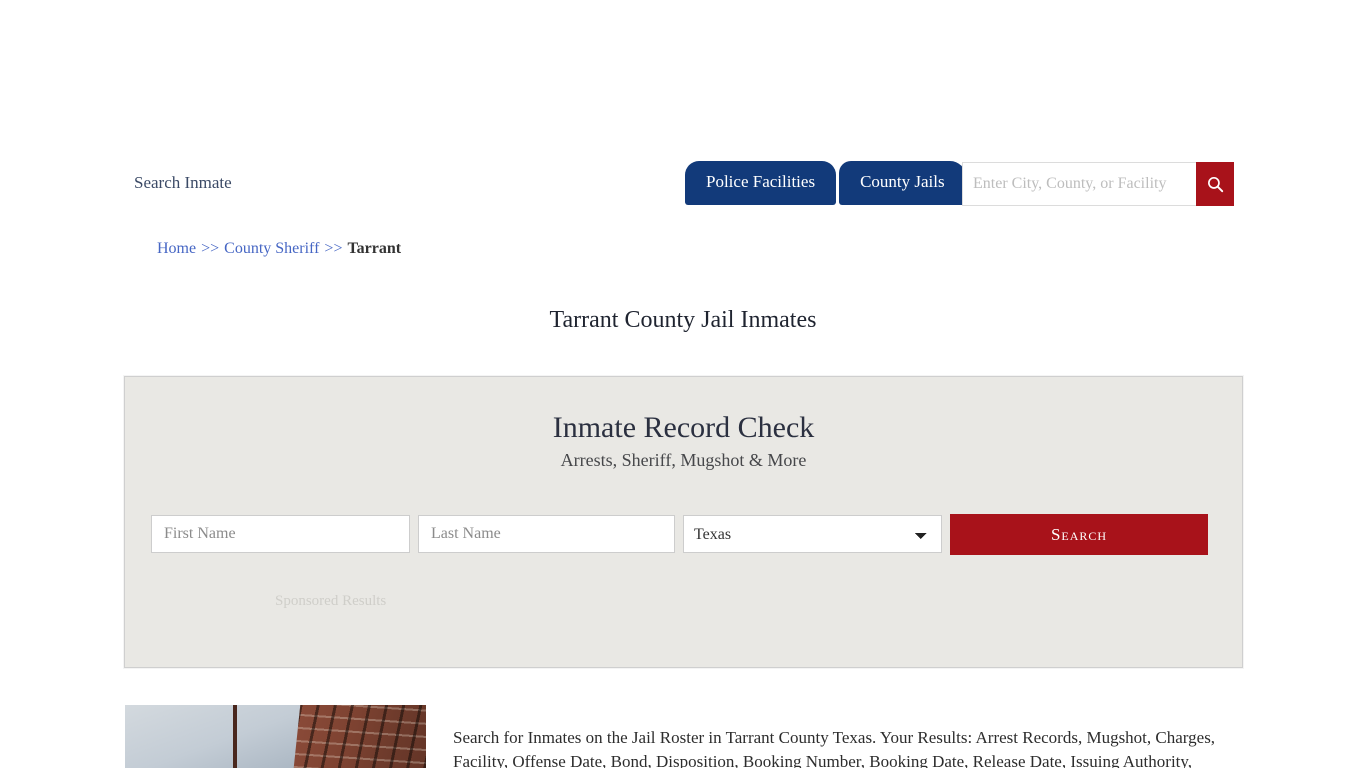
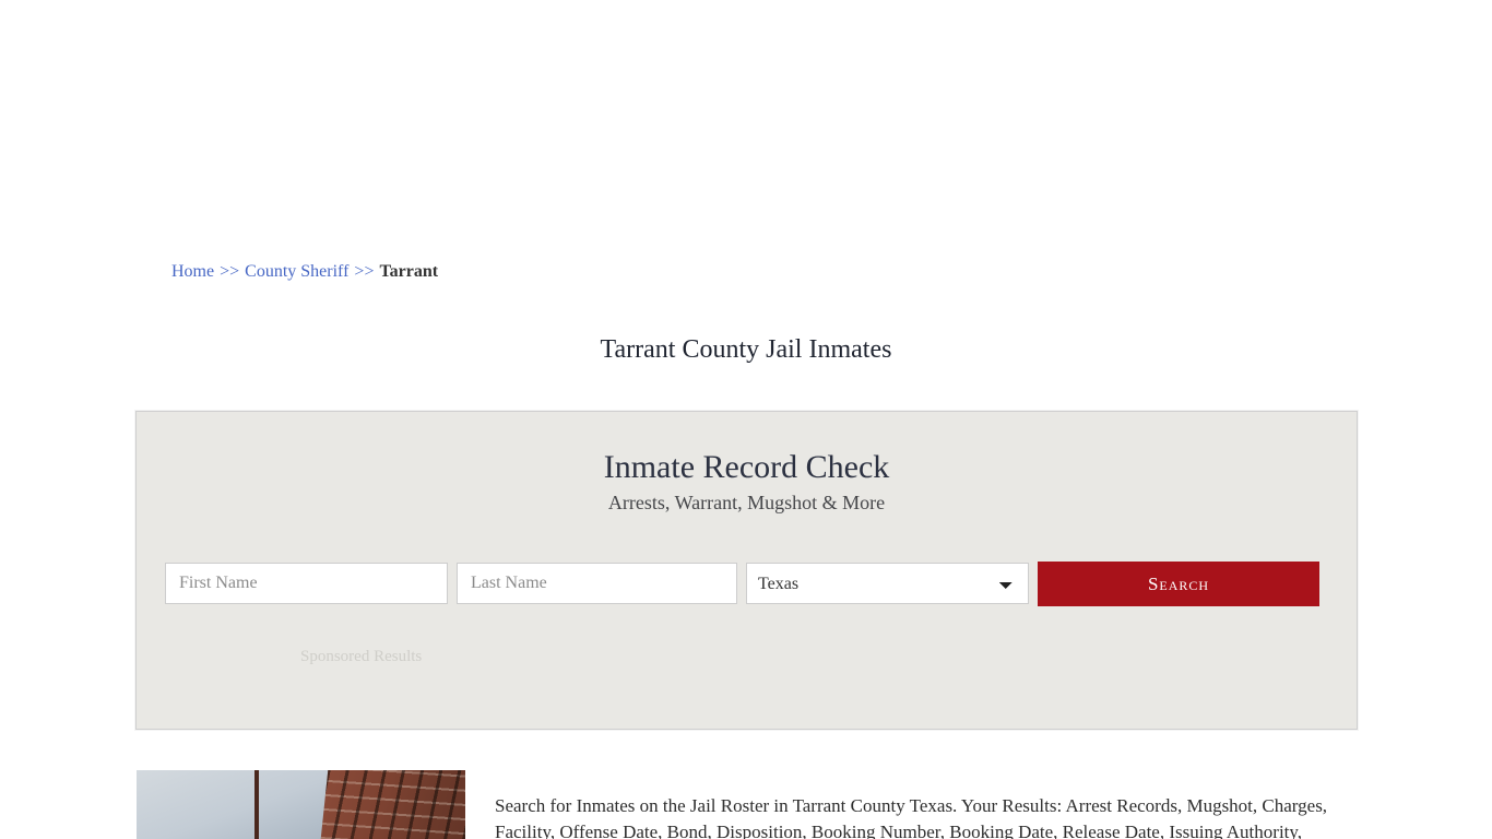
- Search Inmate
- Police Facilities
- County Jails
- Enter City, County, or Facility
  Home >> County Sheriff >> Tarrant
  Tarrant County Jail Inmates
  Inmate Record Check
- Arrests, Sheriff, Mugshot & More
+ Arrests, Warrant, Mugshot & More
  First Name
  Last Name
  Texas
  Search
  Sponsored Results
  Search for Inmates on the Jail Roster in Tarrant County Texas. Your Results: Arrest Records, Mugshot, Charges, Facility, Offense Date, Bond, Disposition, Booking Number, Booking Date, Release Date, Issuing Authority,
